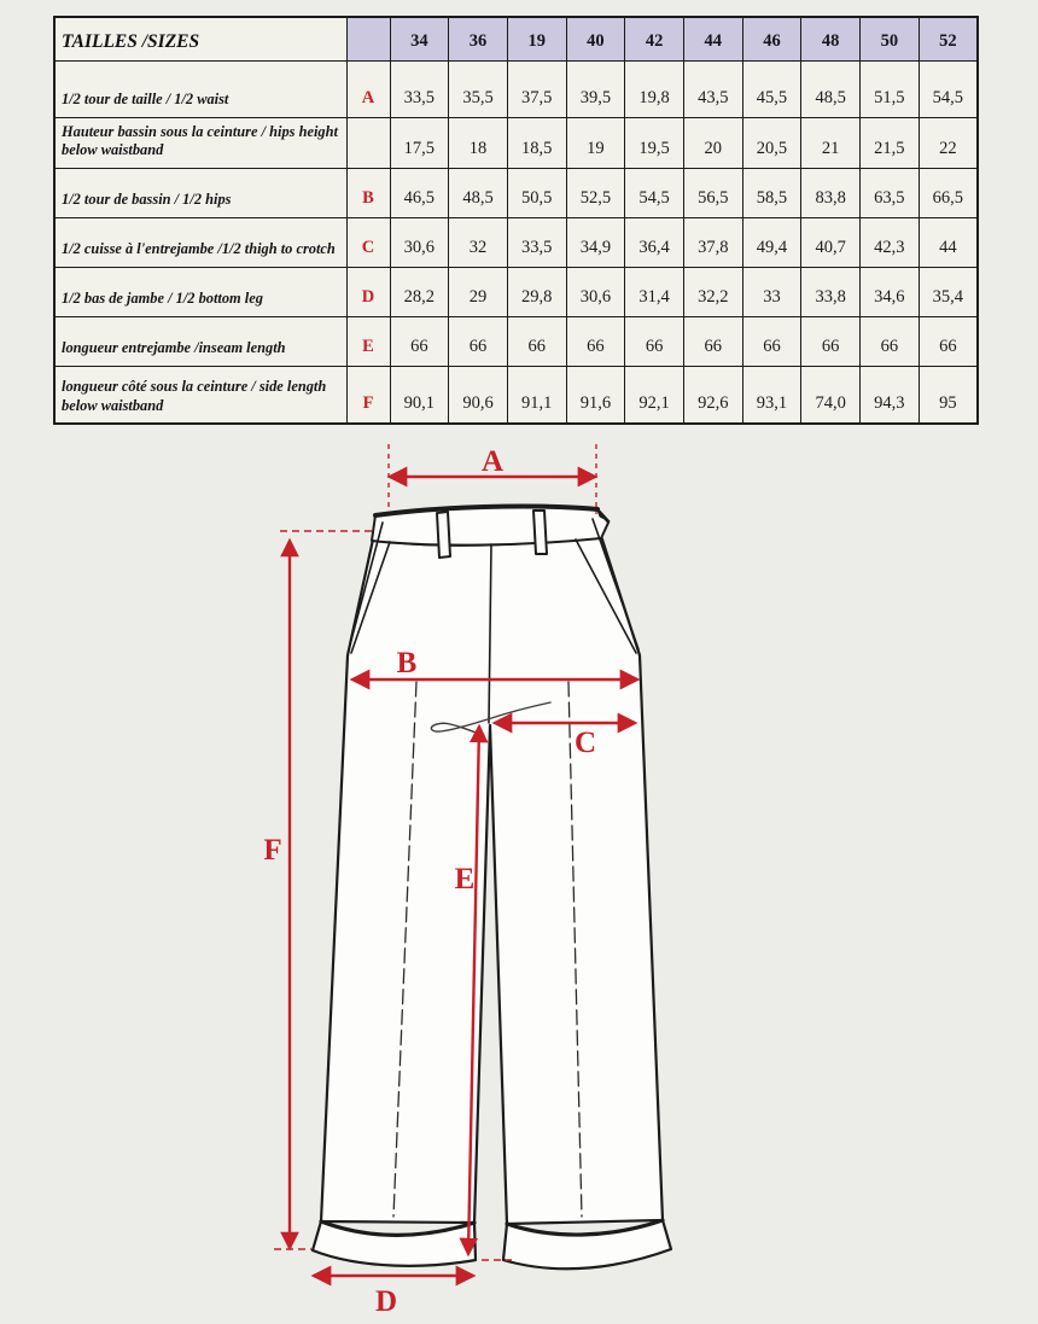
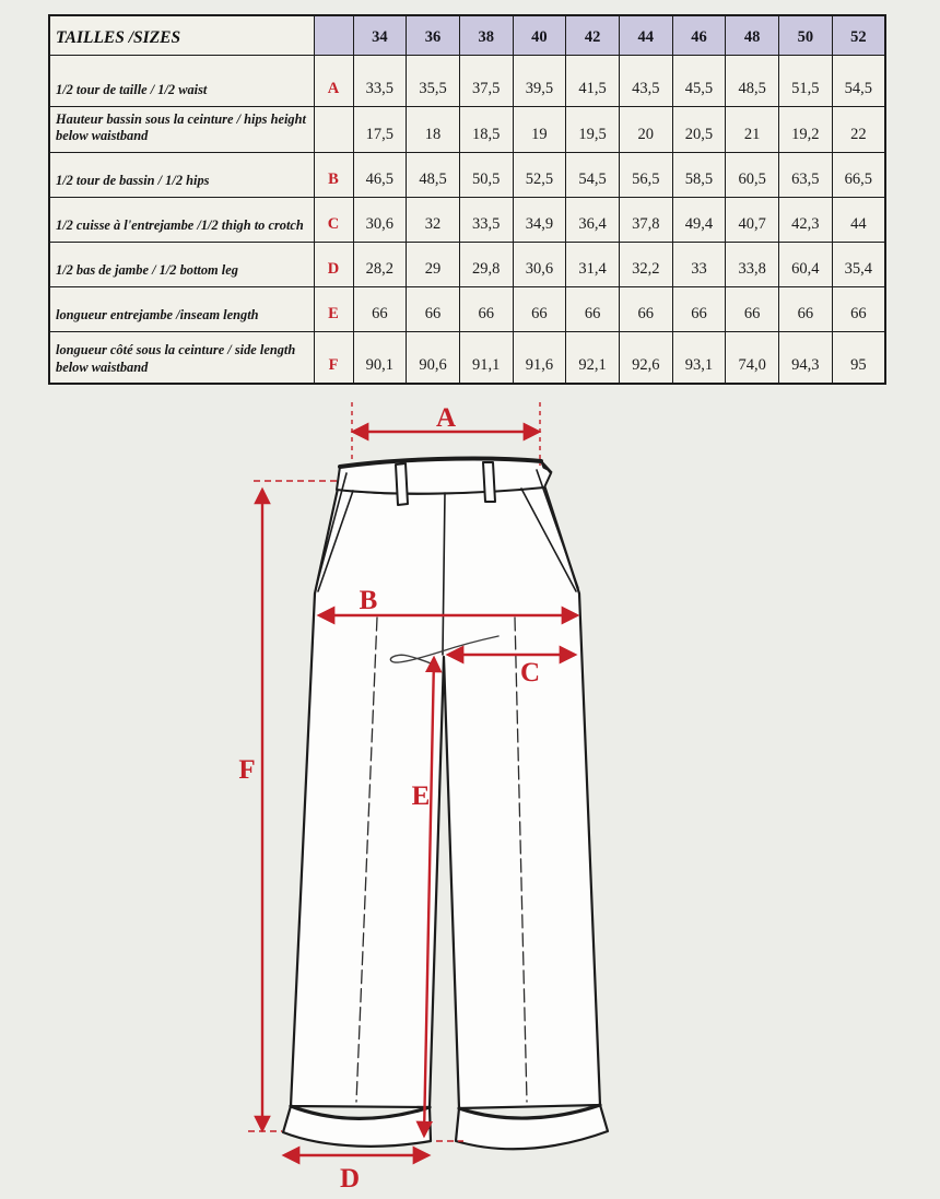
- TAILLES /SIZES		34	36	19	40	42	44	46	48	50	52
+ TAILLES /SIZES		34	36	38	40	42	44	46	48	50	52
- 1/2 tour de taille / 1/2 waist	A	33,5	35,5	37,5	39,5	19,8	43,5	45,5	48,5	51,5	54,5
+ 1/2 tour de taille / 1/2 waist	A	33,5	35,5	37,5	39,5	41,5	43,5	45,5	48,5	51,5	54,5
- Hauteur bassin sous la ceinture / hips height below waistband		17,5	18	18,5	19	19,5	20	20,5	21	21,5	22
+ Hauteur bassin sous la ceinture / hips height below waistband		17,5	18	18,5	19	19,5	20	20,5	21	19,2	22
- 1/2 tour de bassin / 1/2 hips	B	46,5	48,5	50,5	52,5	54,5	56,5	58,5	83,8	63,5	66,5
+ 1/2 tour de bassin / 1/2 hips	B	46,5	48,5	50,5	52,5	54,5	56,5	58,5	60,5	63,5	66,5
  1/2 cuisse à l'entrejambe /1/2 thigh to crotch	C	30,6	32	33,5	34,9	36,4	37,8	49,4	40,7	42,3	44
- 1/2 bas de jambe / 1/2 bottom leg	D	28,2	29	29,8	30,6	31,4	32,2	33	33,8	34,6	35,4
+ 1/2 bas de jambe / 1/2 bottom leg	D	28,2	29	29,8	30,6	31,4	32,2	33	33,8	60,4	35,4
  longueur entrejambe /inseam length	E	66	66	66	66	66	66	66	66	66	66
  longueur côté sous la ceinture / side length below waistband	F	90,1	90,6	91,1	91,6	92,1	92,6	93,1	74,0	94,3	95
  A
  B
  C
  D
  E
  F
